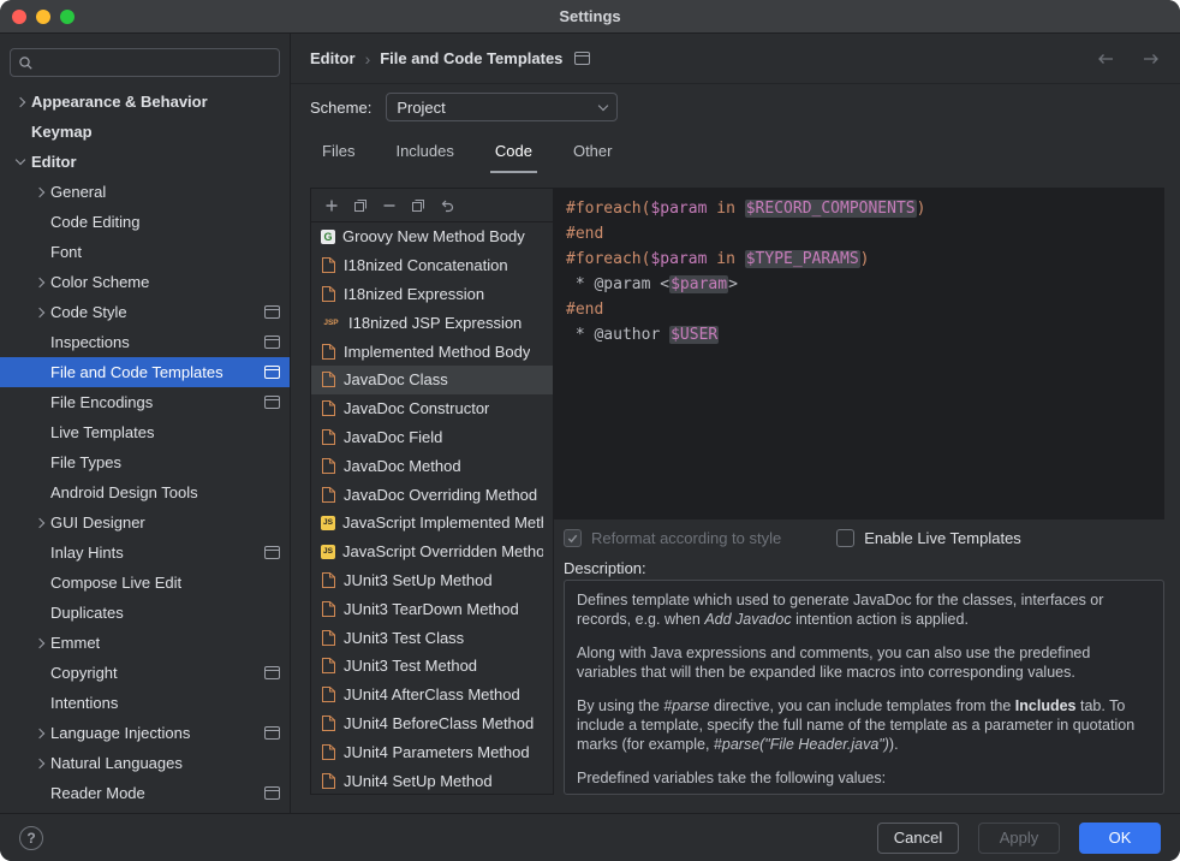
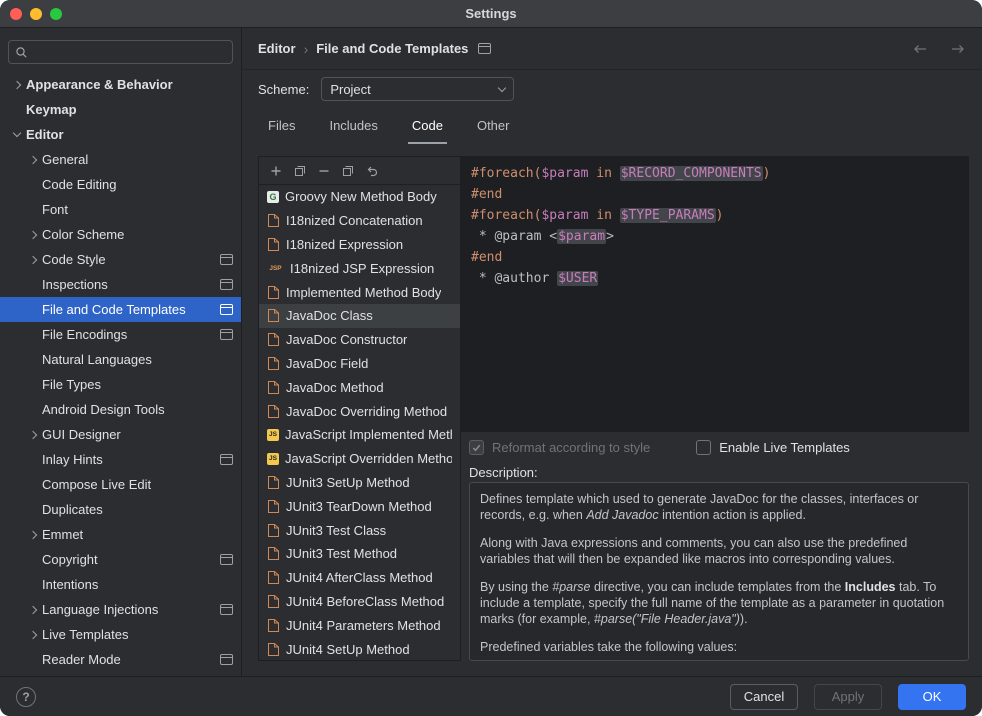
  Settings
  Appearance & Behavior
  Keymap
  Editor
  General
  Code Editing
  Font
  Color Scheme
  Code Style
  Inspections
  File and Code Templates
  File Encodings
- Live Templates
+ Natural Languages
  File Types
  Android Design Tools
  GUI Designer
  Inlay Hints
  Compose Live Edit
  Duplicates
  Emmet
  Copyright
  Intentions
  Language Injections
- Natural Languages
+ Live Templates
  Reader Mode
  Editor
  ›
  File and Code Templates
  Scheme:
  Project
  Files
  Includes
  Code
  Other
  G
  Groovy New Method Body
  I18nized Concatenation
  I18nized Expression
  I18nized JSP Expression
  Implemented Method Body
  JavaDoc Class
  JavaDoc Constructor
  JavaDoc Field
  JavaDoc Method
  JavaDoc Overriding Method
  JavaScript Implemented Met
  JavaScript Overridden Metho
  JUnit3 SetUp Method
  JUnit3 TearDown Method
  JUnit3 Test Class
  JUnit3 Test Method
  JUnit4 AfterClass Method
  JUnit4 BeforeClass Method
  JUnit4 Parameters Method
  JUnit4 SetUp Method
  #foreach($param in $RECORD_COMPONENTS)
  #end
  #foreach($param in $TYPE_PARAMS)
  * @param <$param>
  #end
  * @author $USER
  Reformat according to style
  Enable Live Templates
  Description:
  Defines template which used to generate JavaDoc for the classes, interfaces or records, e.g. when Add Javadoc intention action is applied.
  Along with Java expressions and comments, you can also use the predefined variables that will then be expanded like macros into corresponding values.
  By using the #parse directive, you can include templates from the Includes tab. To include a template, specify the full name of the template as a parameter in quotation marks (for example, #parse("File Header.java")).
  Predefined variables take the following values:
  ?
  Cancel
  Apply
  OK
